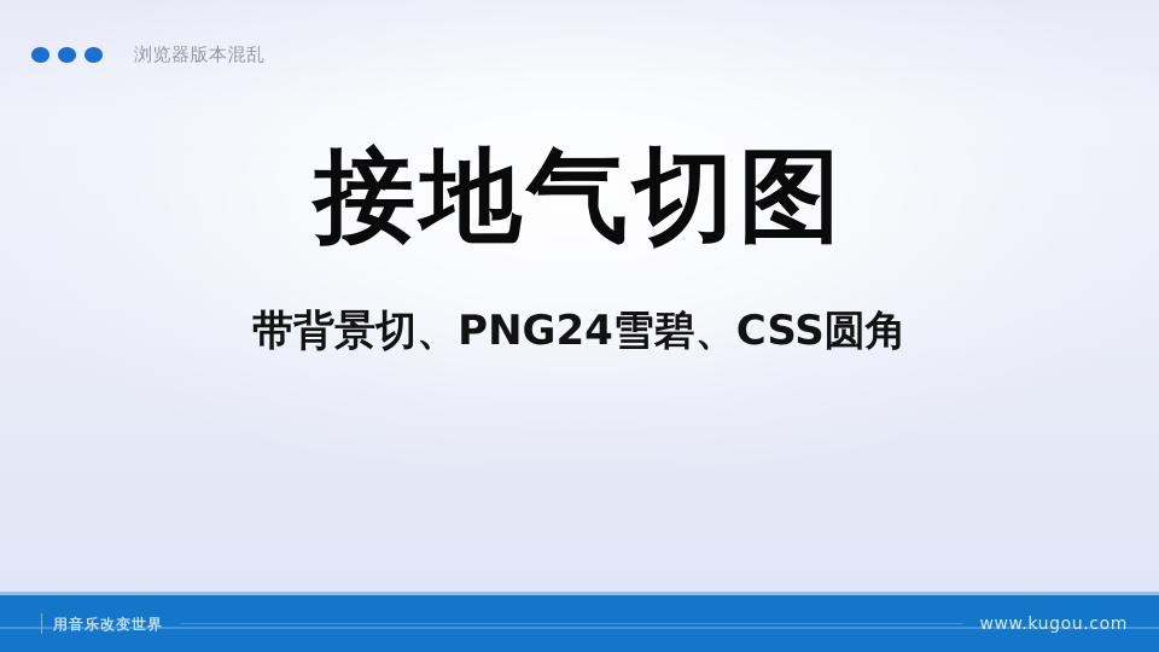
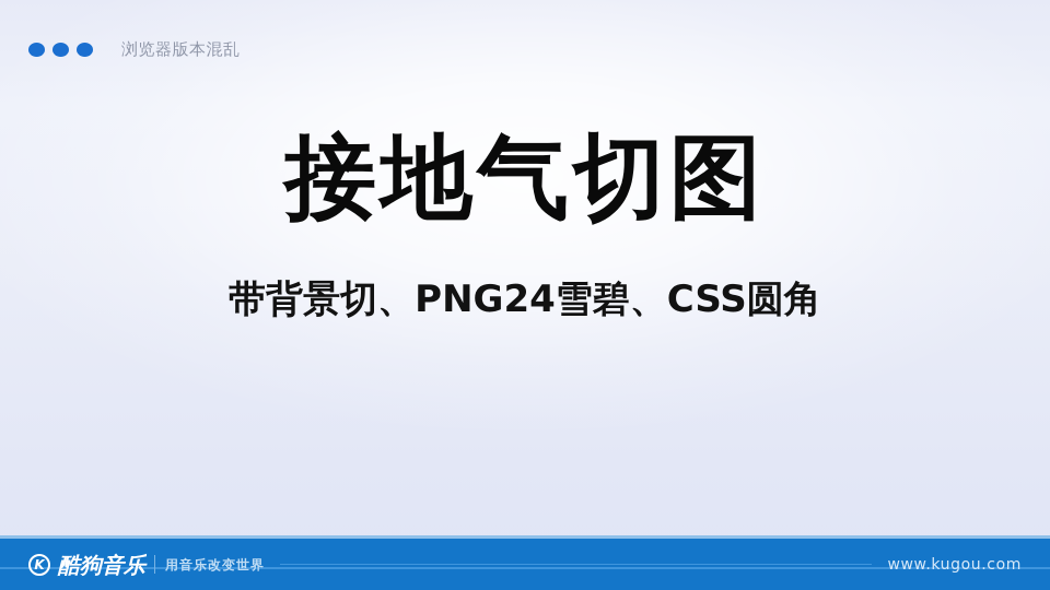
  浏览器版本混乱
  接地气切图
  带背景切、PNG24雪碧、CSS圆角
+ K
+ 酷狗音乐
  用音乐改变世界
  www.kugou.com
